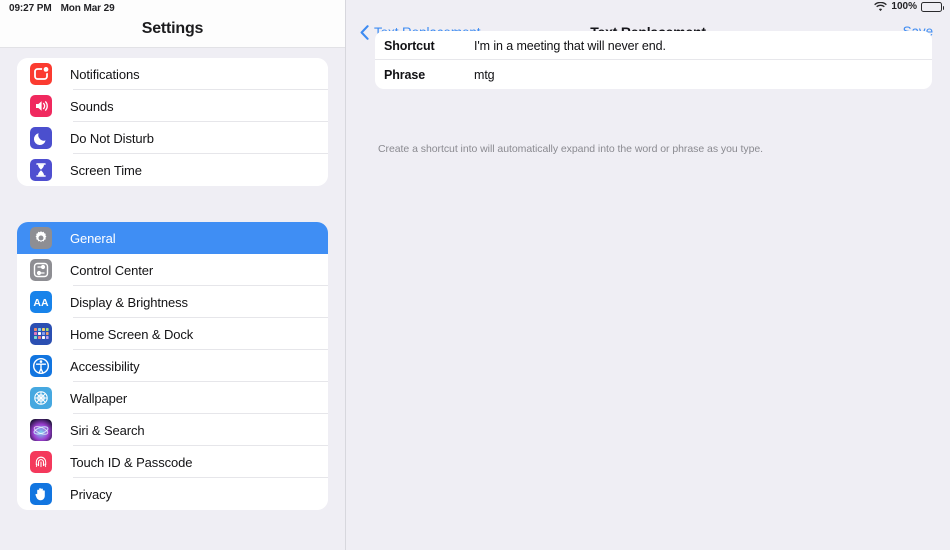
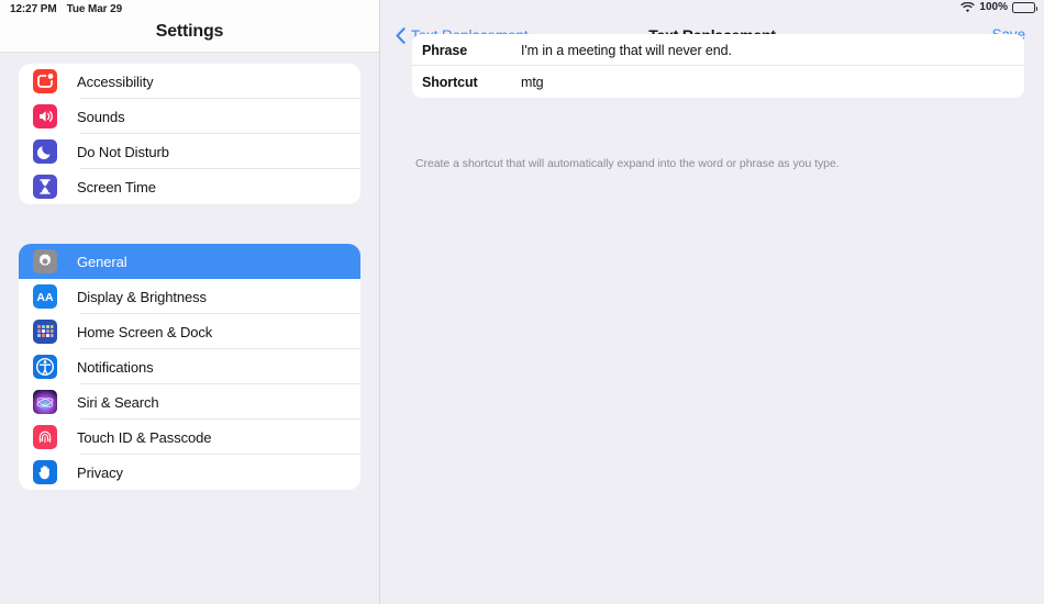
- 09:27 PM
+ 12:27 PM
- Mon Mar 29
+ Tue Mar 29
  100%
  Settings
- Notifications
+ Accessibility
  Sounds
  Do Not Disturb
  Screen Time
  General
- Control Center
  AA
  Display & Brightness
  Home Screen & Dock
- Accessibility
+ Notifications
- Wallpaper
  Siri & Search
  Touch ID & Passcode
  Privacy
- Shortcut
+ Phrase
  I'm in a meeting that will never end.
- Phrase
+ Shortcut
  mtg
- Create a shortcut into will automatically expand into the word or phrase as you type.
+ Create a shortcut that will automatically expand into the word or phrase as you type.
